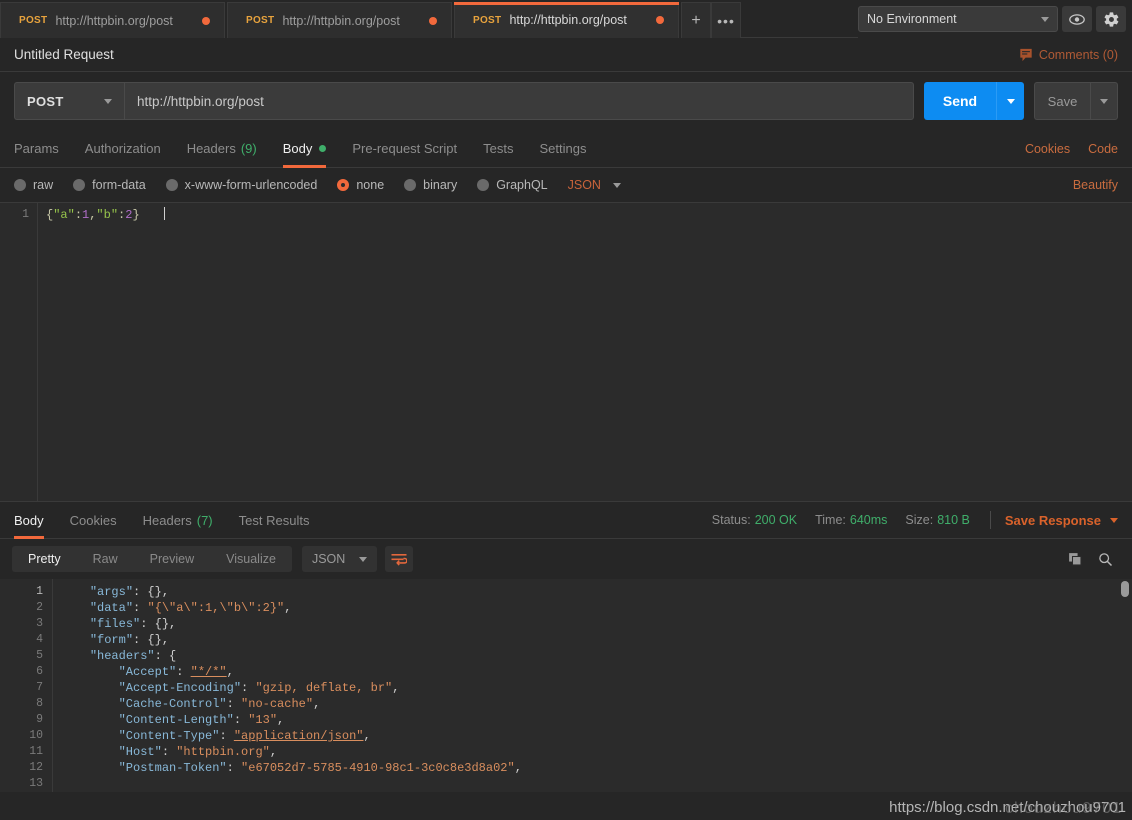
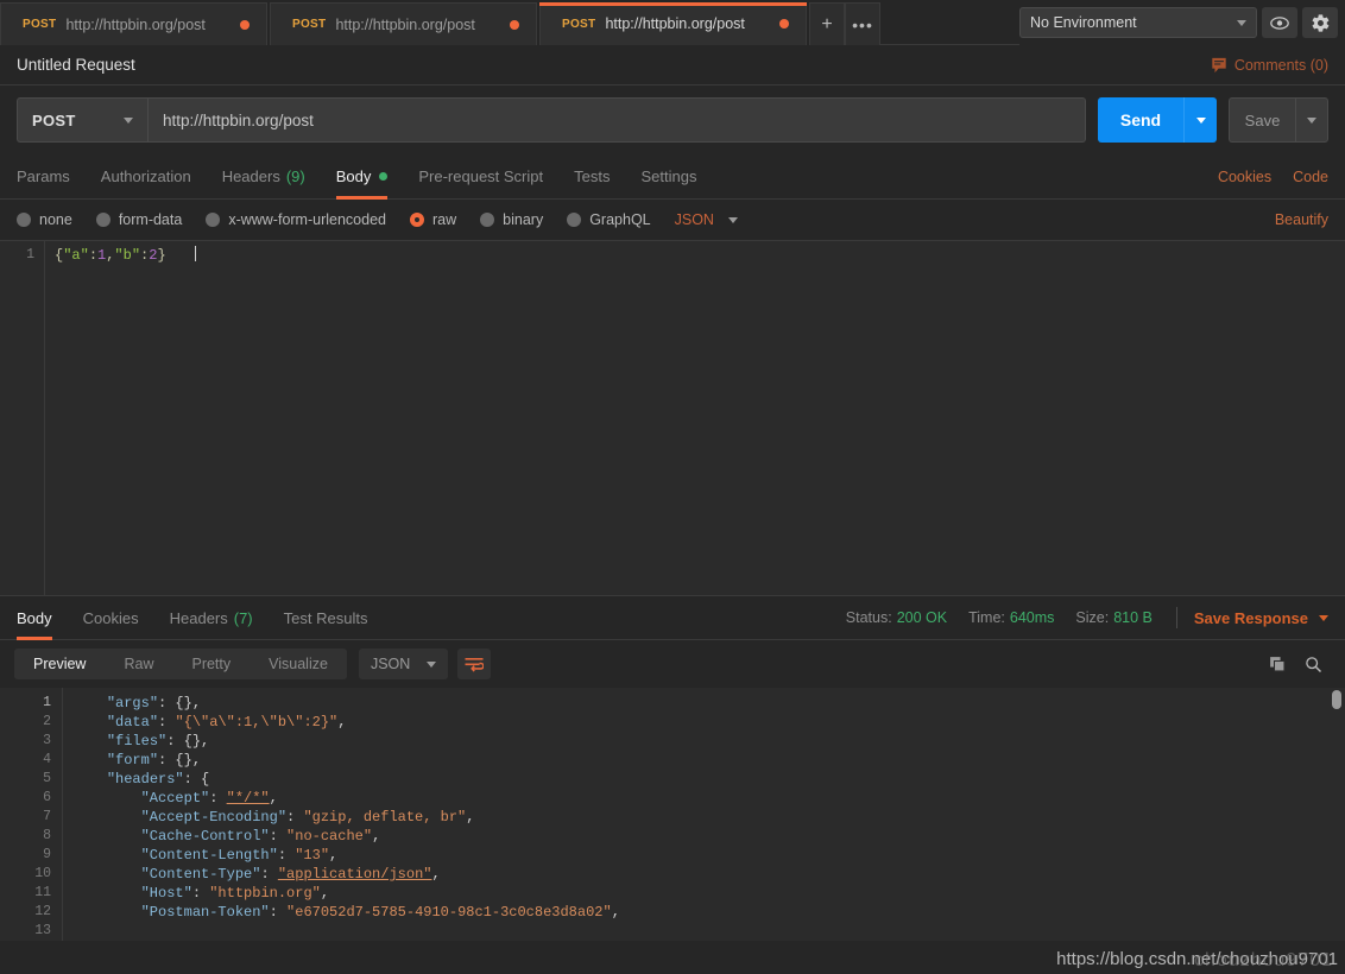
  POST
  http://httpbin.org/post
  POST
  http://httpbin.org/post
  POST
  http://httpbin.org/post
  +
  •••
  No Environment
  Untitled Request
  Comments (0)
  POST
  http://httpbin.org/post
  Send
  Save
  Params
  Authorization
  Headers
  (9)
  Body
  Pre-request Script
  Tests
  Settings
  Cookies
  Code
- raw
+ none
  form-data
  x-www-form-urlencoded
- none
+ raw
  binary
  GraphQL
  JSON
  Beautify
  1
  {"a":1,"b":2}
  Body
  Cookies
  Headers
  (7)
  Test Results
  Status: 200 OK
  Time: 640ms
  Size: 810 B
  Save Response
- Pretty
+ Preview
  Raw
- Preview
+ Pretty
  Visualize
  JSON
  1
  2
  3
  4
  5
  6
  7
  8
  9
  10
  11
  12
  13
  "args": {},
  "data": "{\"a\":1,\"b\":2}",
  "files": {},
  "form": {},
  "headers": {
  "Accept": "*/*",
  "Accept-Encoding": "gzip, deflate, br",
  "Cache-Control": "no-cache",
  "Content-Length": "13",
  "Content-Type": "application/json",
  "Host": "httpbin.org",
  "Postman-Token": "e67052d7-5785-4910-98c1-3c0c8e3d8a02",
  https://blog.csdn.net/chouzhou9701
  chouzhou9701
